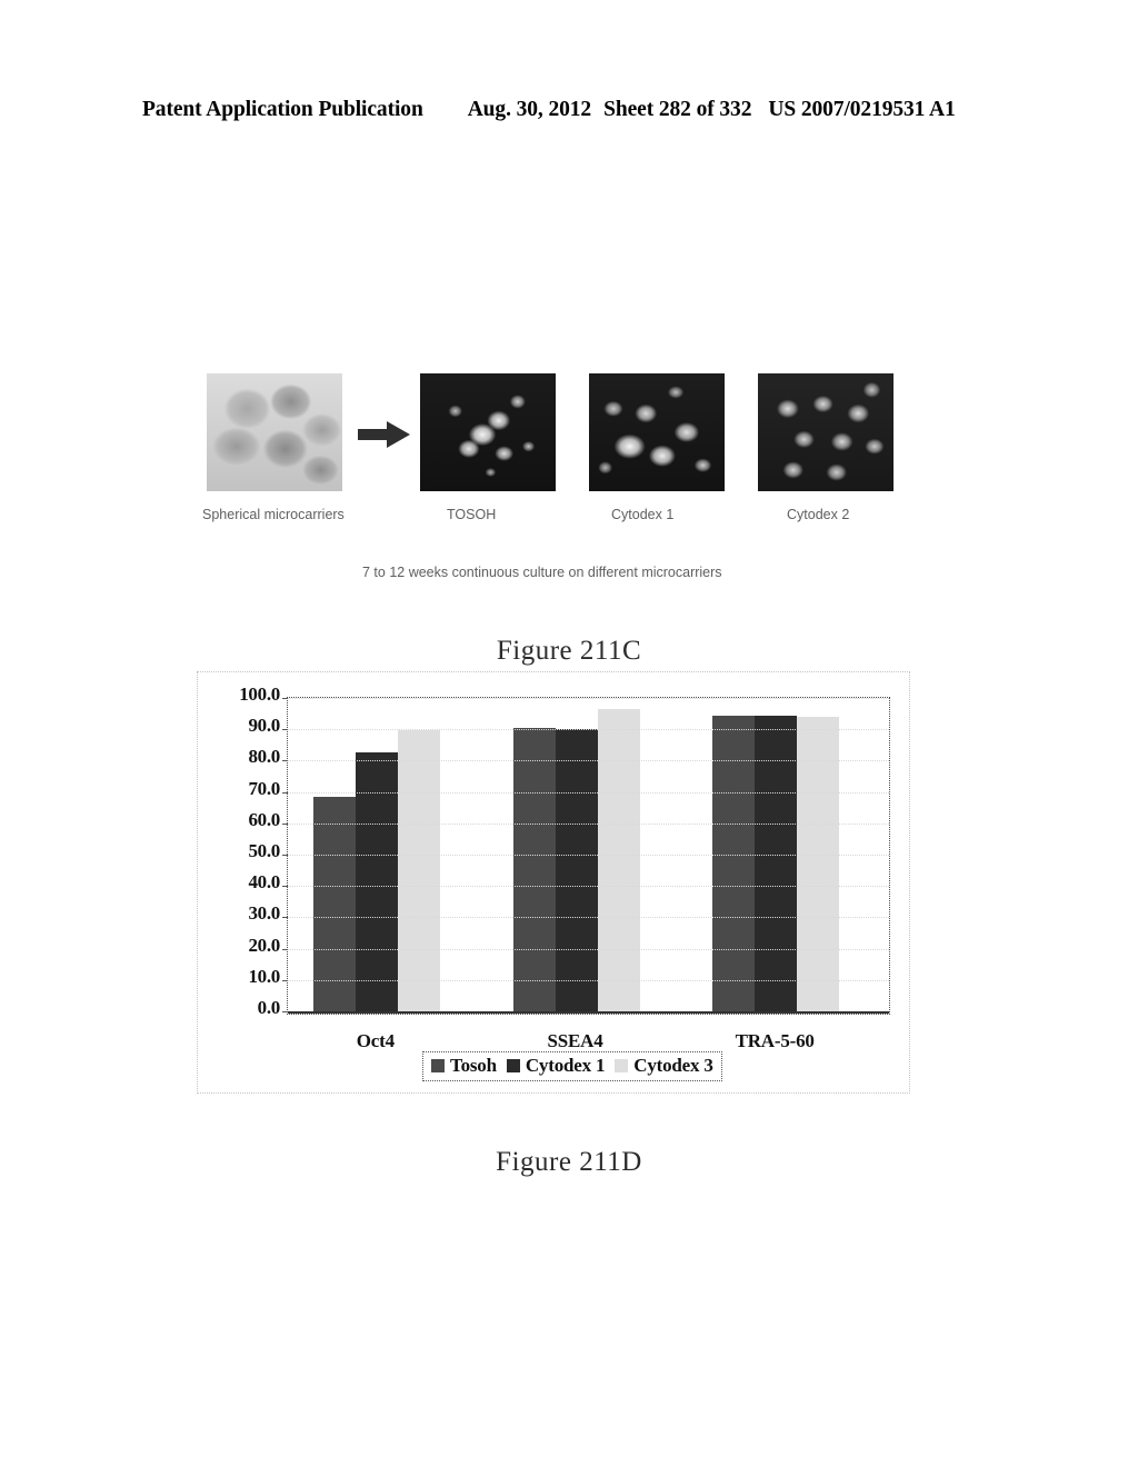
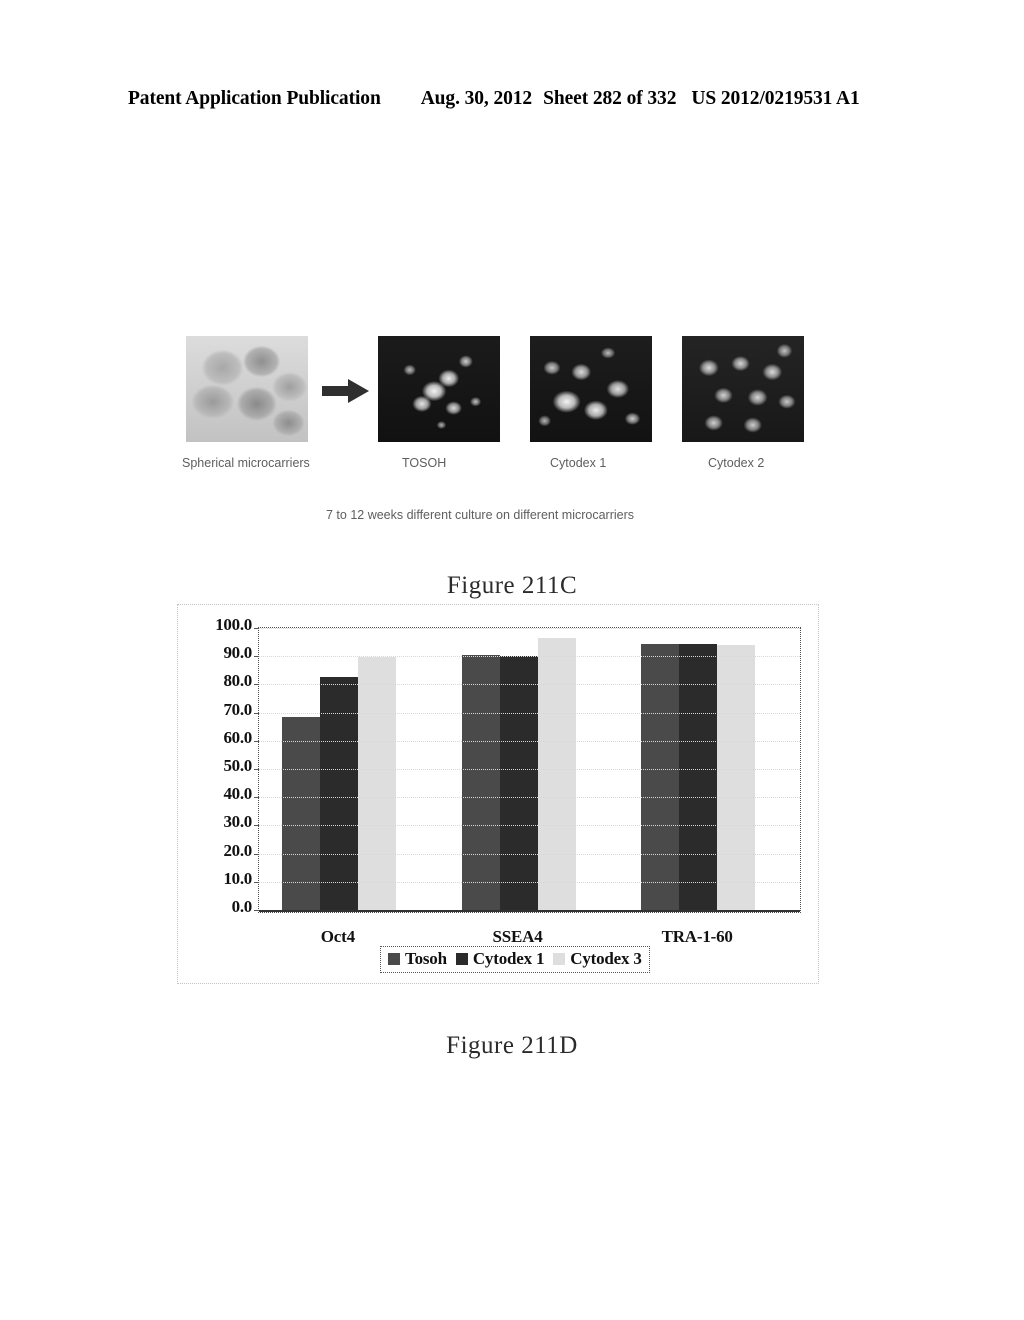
  Patent Application Publication
  Aug. 30, 2012
  Sheet 282 of 332
- US 2007/0219531 A1
+ US 2012/0219531 A1
  Spherical microcarriers
  TOSOH
  Cytodex 1
  Cytodex 2
- 7 to 12 weeks continuous culture on different microcarriers
+ 7 to 12 weeks different culture on different microcarriers
  Figure 211C
  0.0
  10.0
  20.0
  30.0
  40.0
  50.0
  60.0
  70.0
  80.0
  90.0
  100.0
  Oct4
  SSEA4
- TRA-5-60
+ TRA-1-60
  Tosoh
  Cytodex 1
  Cytodex 3
  Figure 211D
